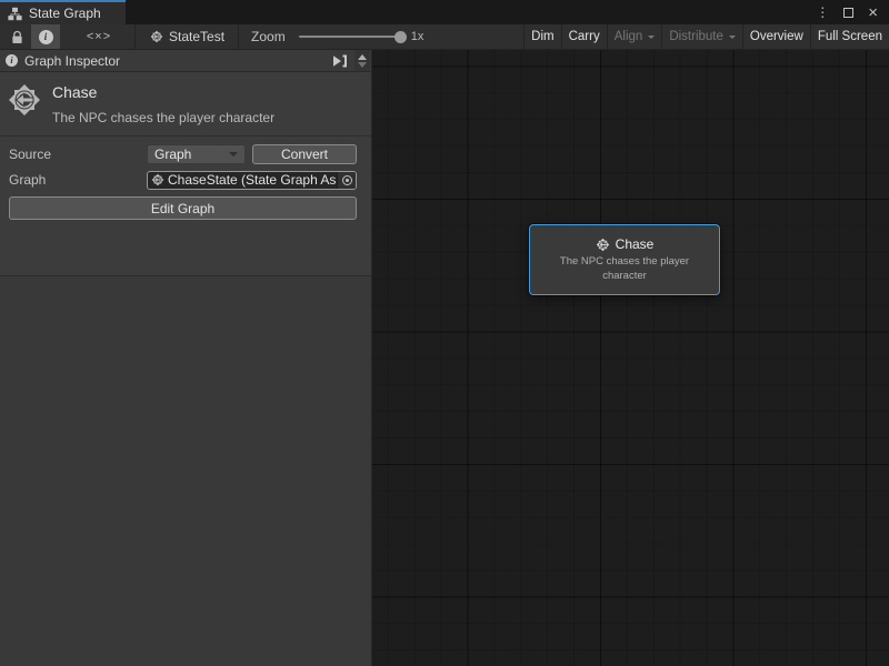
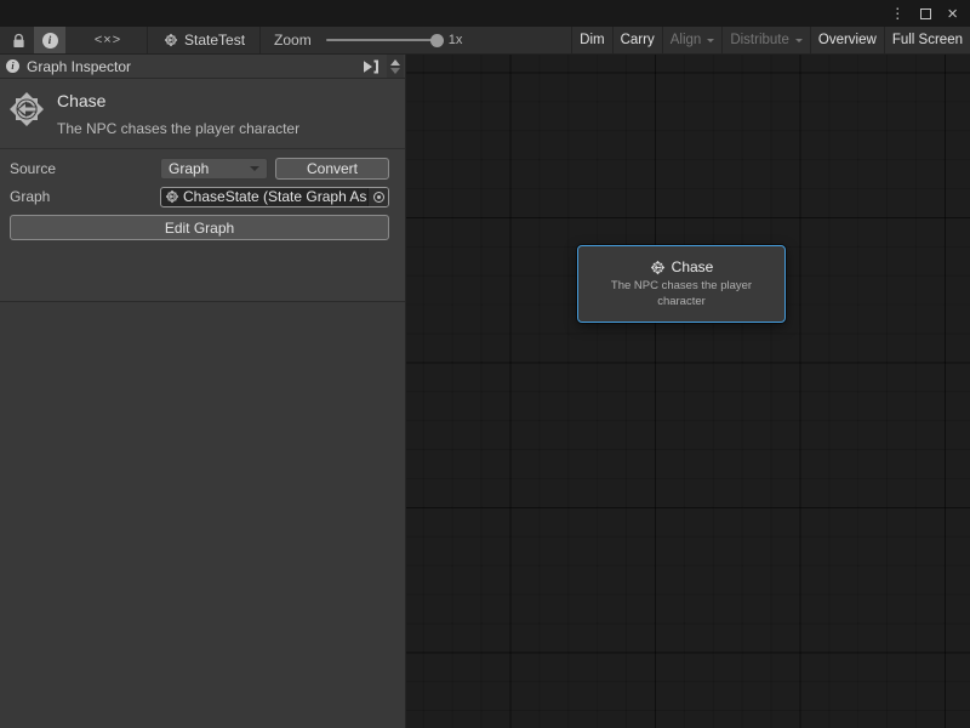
- State Graph
  ⋮
  ×
  i
  <×>
  StateTest
  Zoom
  1x
  Dim
  Carry
  Align
  Distribute
  Overview
  Full Screen
  i
  Graph Inspector
  Chase
  The NPC chases the player character
  Source
  Graph
  Convert
  Graph
  ChaseState (State Graph As
  Edit Graph
  Chase
  The NPC chases the player character
